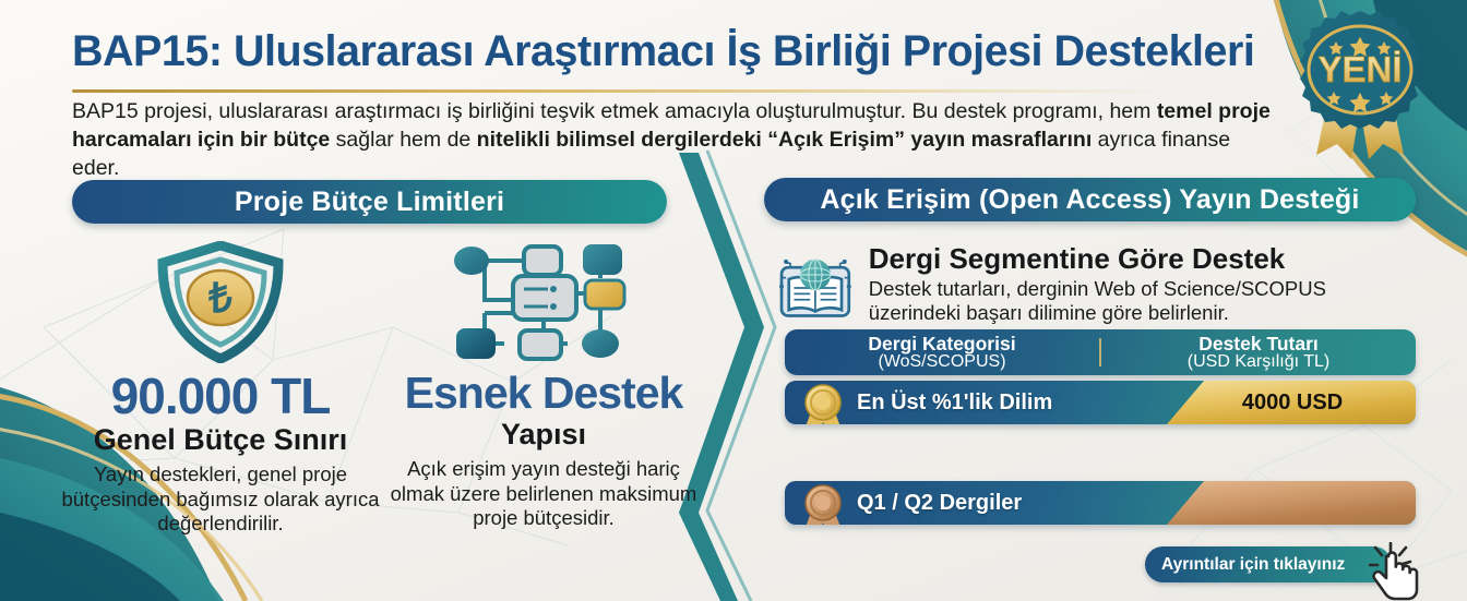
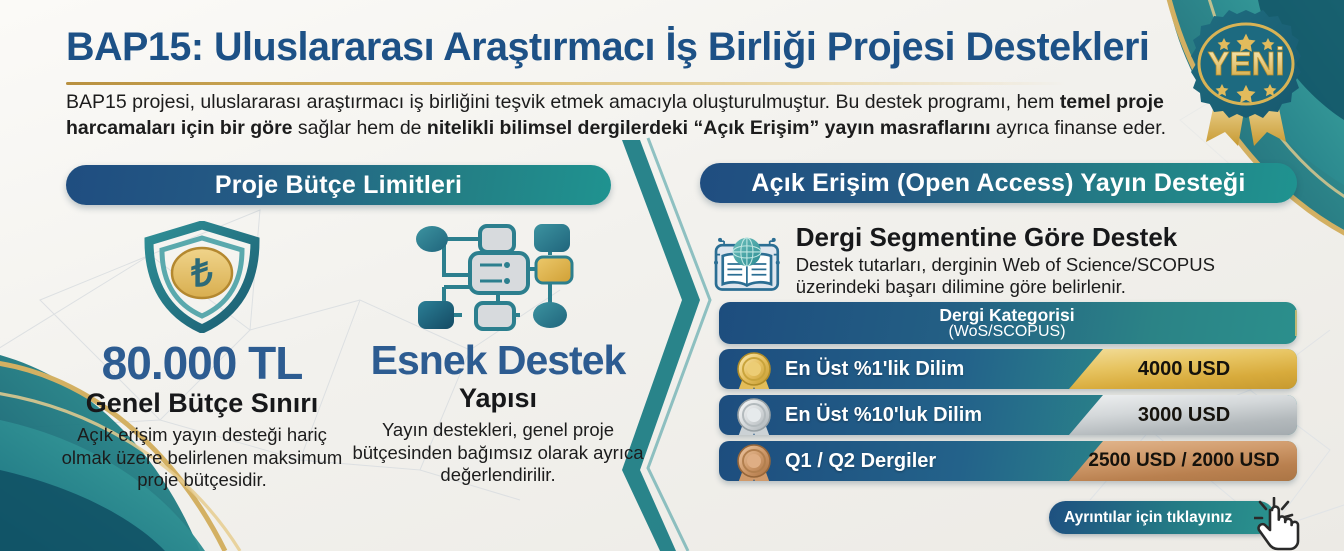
  BAP15: Uluslararası Araştırmacı İş Birliği Projesi Destekleri
- BAP15 projesi, uluslararası araştırmacı iş birliğini teşvik etmek amacıyla oluşturulmuştur. Bu destek programı, hem temel proje harcamaları için bir bütçe sağlar hem de nitelikli bilimsel dergilerdeki “Açık Erişim” yayın masraflarını ayrıca finanse eder.
+ BAP15 projesi, uluslararası araştırmacı iş birliğini teşvik etmek amacıyla oluşturulmuştur. Bu destek programı, hem temel proje harcamaları için bir göre sağlar hem de nitelikli bilimsel dergilerdeki “Açık Erişim” yayın masraflarını ayrıca finanse eder.
  YENİ
  Proje Bütçe Limitleri
  Açık Erişim (Open Access) Yayın Desteği
  ₺
- 90.000 TL
+ 80.000 TL
  Genel Bütçe Sınırı
- Yayın destekleri, genel proje bütçesinden bağımsız olarak ayrıca değerlendirilir.
+ Açık erişim yayın desteği hariç olmak üzere belirlenen maksimum proje bütçesidir.
  Esnek Destek
  Yapısı
- Açık erişim yayın desteği hariç olmak üzere belirlenen maksimum proje bütçesidir.
+ Yayın destekleri, genel proje bütçesinden bağımsız olarak ayrıca değerlendirilir.
  Dergi Segmentine Göre Destek
  Destek tutarları, derginin Web of Science/SCOPUS üzerindeki başarı dilimine göre belirlenir.
  Dergi Kategorisi
  (WoS/SCOPUS)
- Destek Tutarı
- (USD Karşılığı TL)
  En Üst %1'lik Dilim
  4000 USD
+ En Üst %10'luk Dilim
+ 3000 USD
  Q1 / Q2 Dergiler
+ 2500 USD / 2000 USD
  Ayrıntılar için tıklayınız
